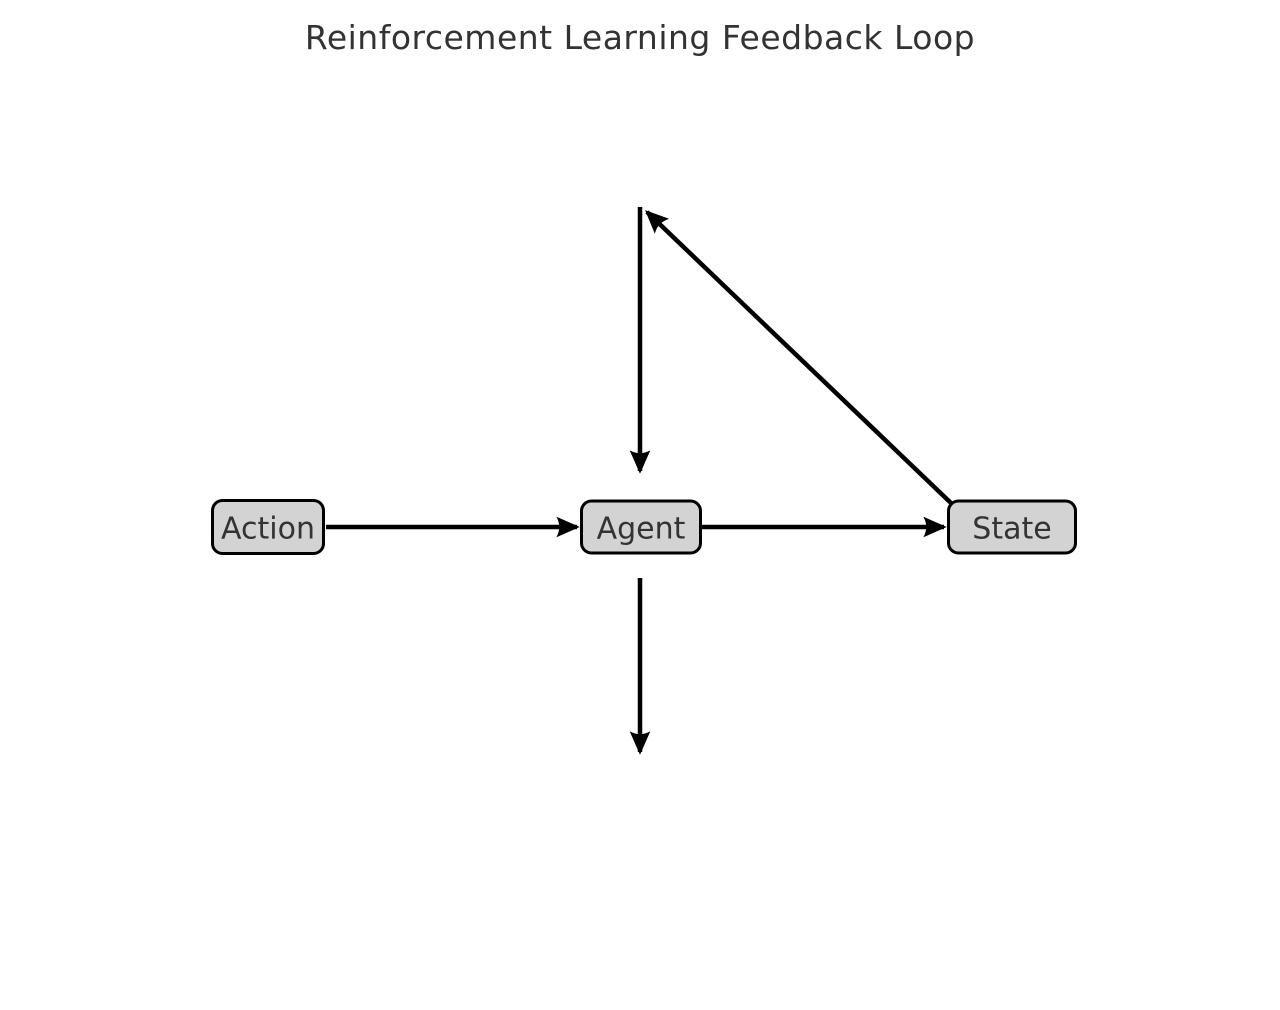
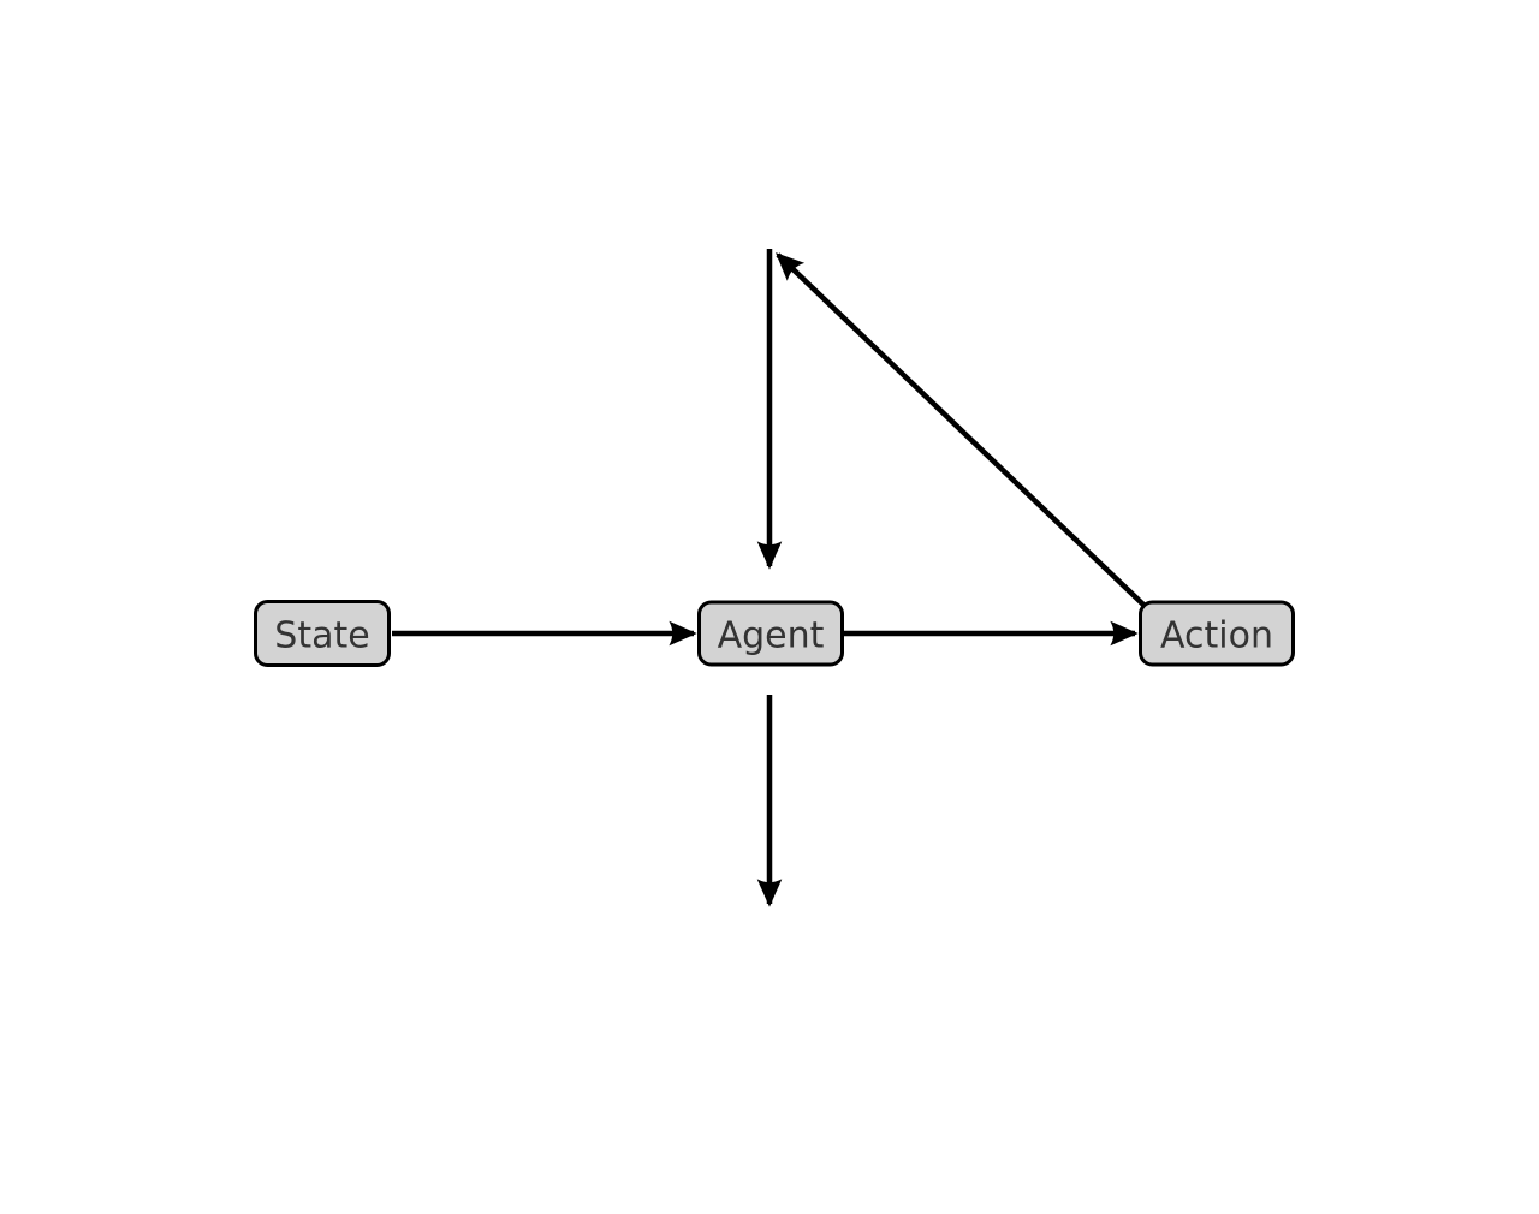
- Reinforcement Learning Feedback Loop
- Action
+ State
  Agent
- State
+ Action
